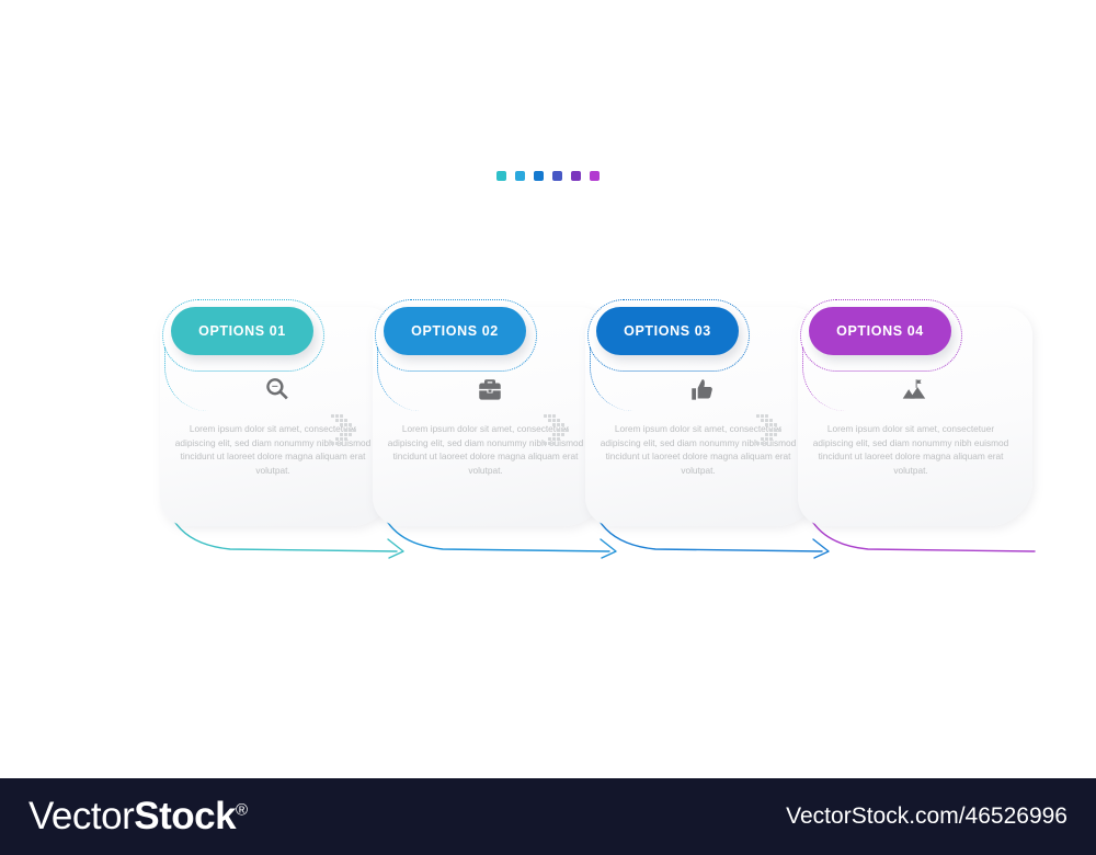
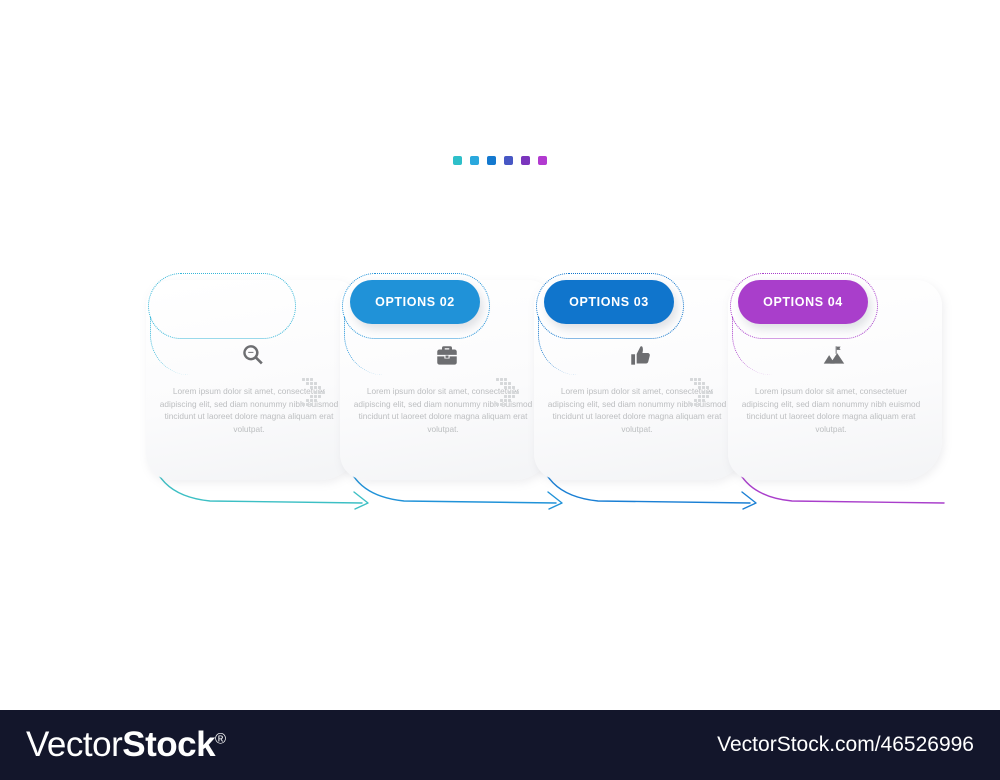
- OPTIONS 01
  Lorem ipsum dolor sit amet, consectet adipiscing elit, sed diam nonummy nibuismod tincidunt ut laoreet dolore magna aliquam erat volutpat.
  OPTIONS 02
  Lorem ipsum dolor sit amet, consectet adipiscing elit, sed diam nonummy nibuismod tincidunt ut laoreet dolore magna aliquam erat volutpat.
  OPTIONS 03
  Lorem ipsum dolor sit amet, consectet adipiscing elit, sed diam nonummy nibuismod tincidunt ut laoreet dolore magna aliquam erat volutpat.
  OPTIONS 04
  Lorem ipsum dolor sit amet, consectetuer adipiscing elit, sed diam nonummy nibh euismod tincidunt ut laoreet dolore magna aliquam erat volutpat.
  VectorStock®
  VectorStock.com/46526996
